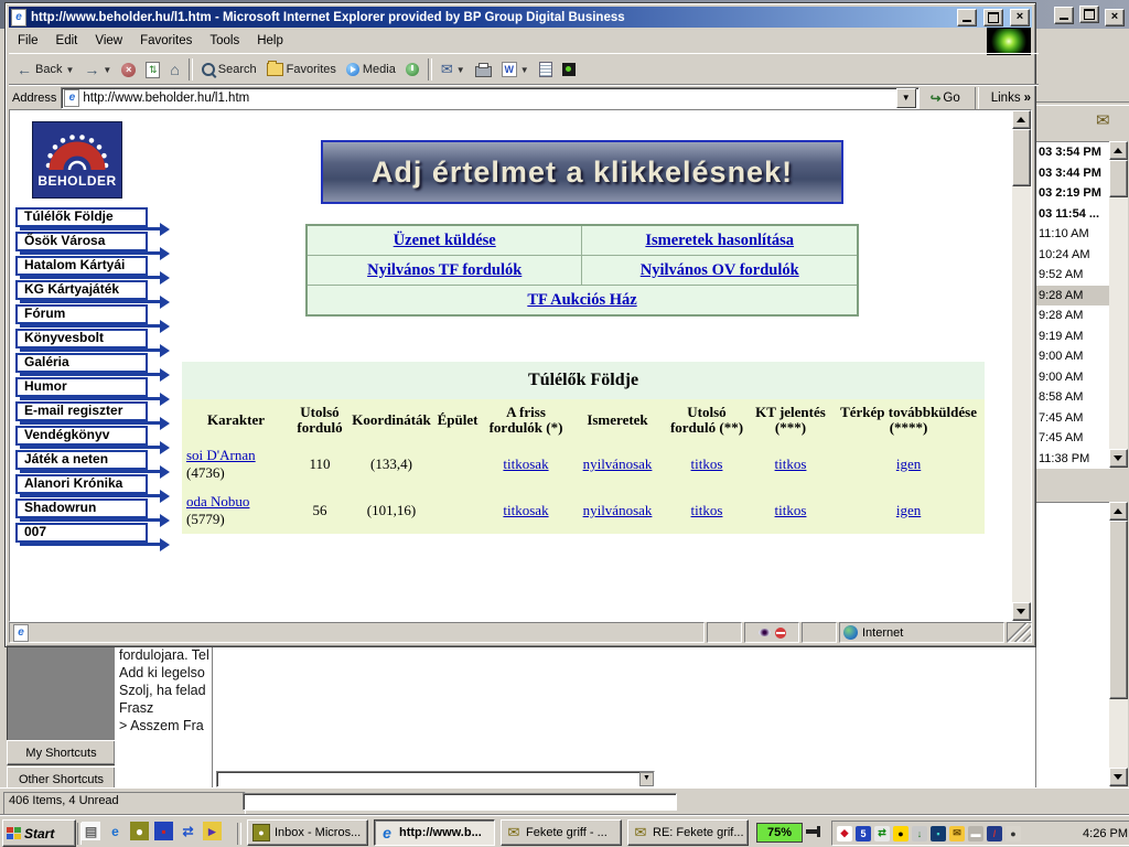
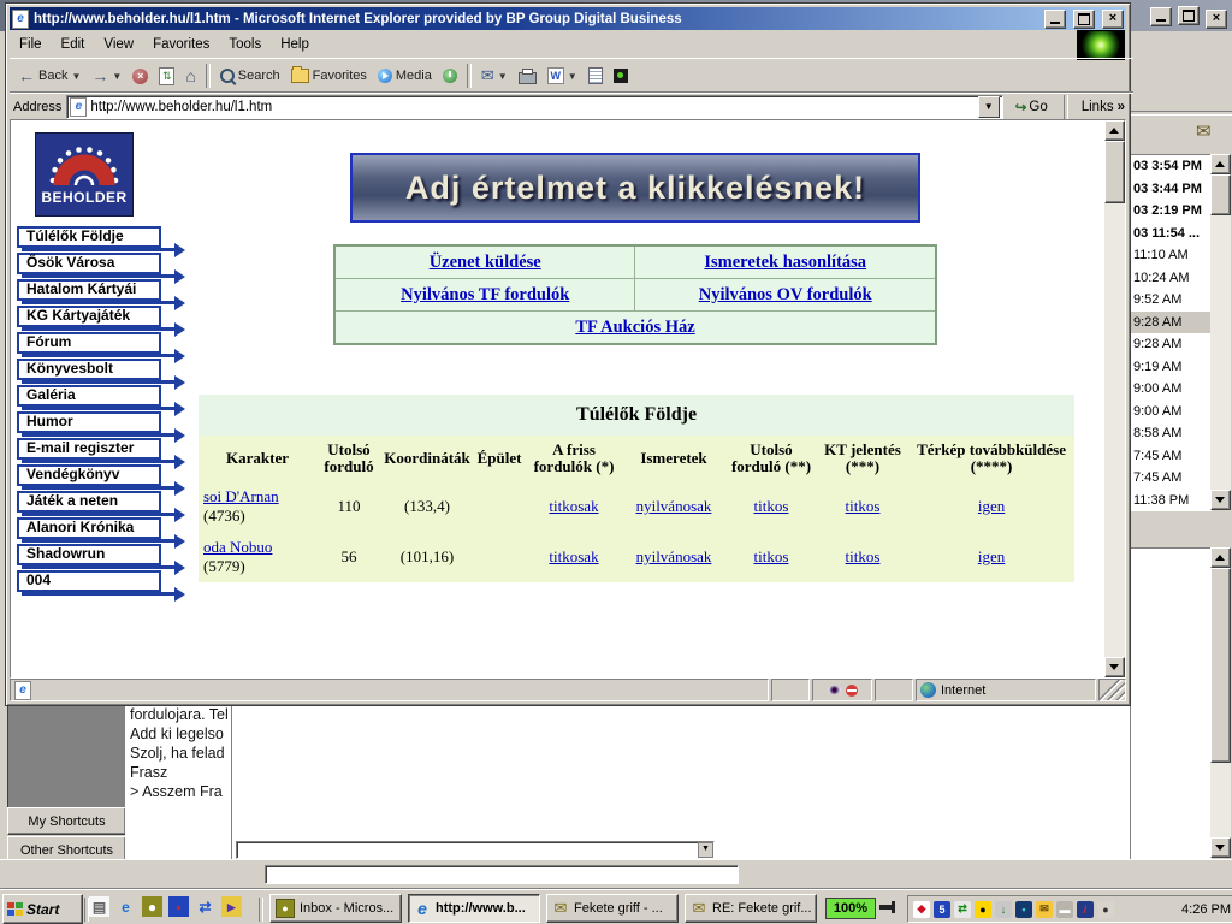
  ×
  ✉
  03 3:54 PM
  03 3:44 PM
  03 2:19 PM
  03 11:54 ...
  11:10 AM
  10:24 AM
  9:52 AM
  9:28 AM
  9:28 AM
  9:19 AM
  9:00 AM
  9:00 AM
  8:58 AM
  7:45 AM
  7:45 AM
  11:38 PM
  My Shortcuts
  Other Shortcuts
  fordulojara. Tel
  Add ki legelso
  Szolj, ha felad
  Frasz
  > Asszem Fra
- 406 Items, 4 Unread
  e
  http://www.beholder.hu/l1.htm - Microsoft Internet Explorer provided by BP Group Digital Business
  ×
  File
  Edit
  View
  Favorites
  Tools
  Help
  ←
  Back
  ▼
  →
  ▼
  ×
  ⇅
  ⌂
  Search
  Favorites
  Media
  ✉
  ▼
  W
  ▼
  Address
  e
  http://www.beholder.hu/l1.htm
  ▼
  ↪
  Go
  Links
  »
  BEHOLDER
  Adj értelmet a klikkelésnek!
  Túlélők Földje
  Ősök Városa
  Hatalom Kártyái
  KG Kártyajáték
  Fórum
  Könyvesbolt
  Galéria
  Humor
  E-mail regiszter
  Vendégkönyv
  Játék a neten
  Alanori Krónika
  Shadowrun
- 007
+ 004
  Üzenet küldése	Ismeretek hasonlítása
  Nyilvános TF fordulók	Nyilvános OV fordulók
  TF Aukciós Ház
  Túlélők Földje
  	Karakter	Utolsó forduló	Koordináták	Épület	A friss fordulók (*)	Ismeretek	Utolsó forduló (**)	KT jelentés (***)	Térkép továbbküldése (****)
  soi D'Arnan (4736)	110	(133,4)		titkosak	nyilvánosak	titkos	titkos	igen
  oda Nobuo (5779)	56	(101,16)		titkosak	nyilvánosak	titkos	titkos	igen
  e
  Internet
  Start
  ▤
  e
  ●
  ▪
  ⇄
  ►
  ●
  Inbox - Micros...
  e
  http://www.b...
  ✉
  Fekete griff - ...
  ✉
  RE: Fekete grif...
- 75%
+ 100%
  ◆
  5
  ⇄
  ●
  ↓
  ▪
  ✉
  ▬
  /
  ●
  4:26 PM
